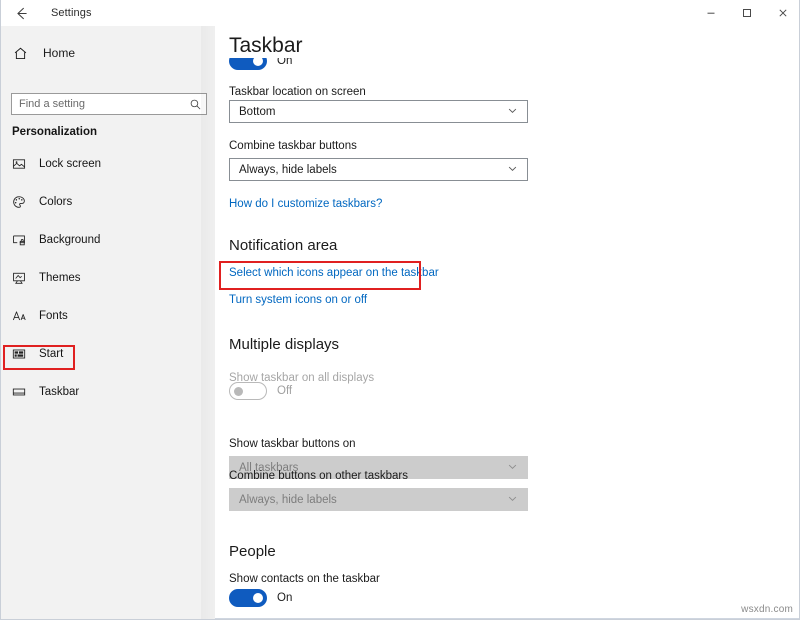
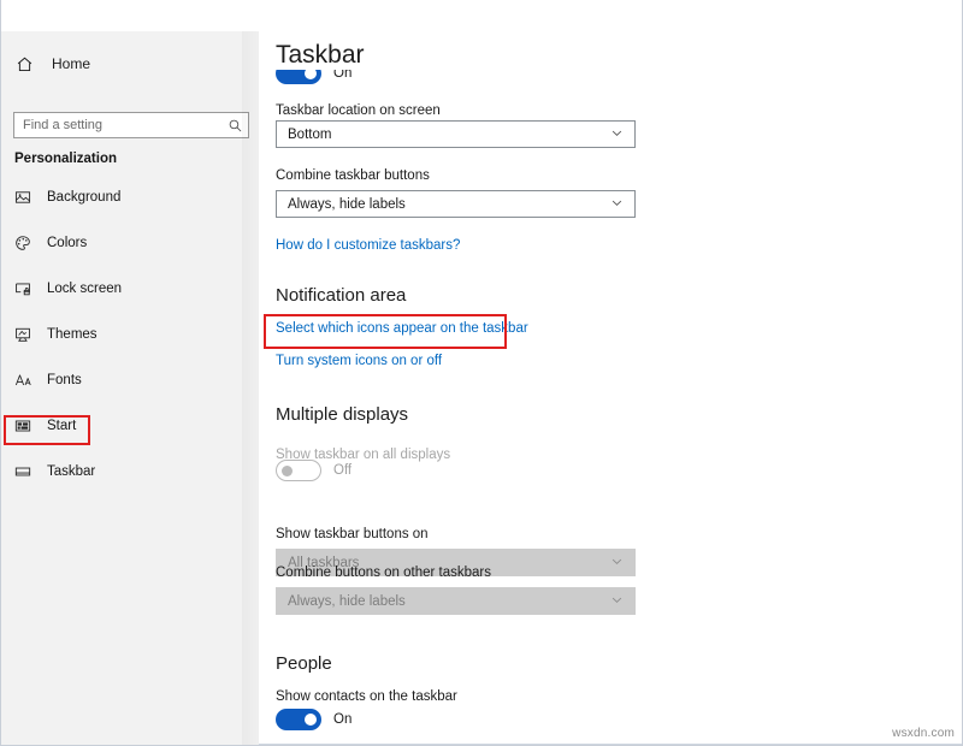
- Settings
  Home
  Find a setting
  Personalization
- Lock screen
+ Background
  Colors
- Background
+ Lock screen
  Themes
  Fonts
  Start
  Taskbar
  Taskbar
  On
  Taskbar location on screen
  Bottom
  Combine taskbar buttons
  Always, hide labels
  How do I customize taskbars?
  Notification area
  Select which icons appear on the taskbar
  Turn system icons on or off
  Multiple displays
  Show taskbar on all displays
  Off
  Show taskbar buttons on
  All taskbars
  Combine buttons on other taskbars
  Always, hide labels
  People
  Show contacts on the taskbar
  On
  wsxdn.com
